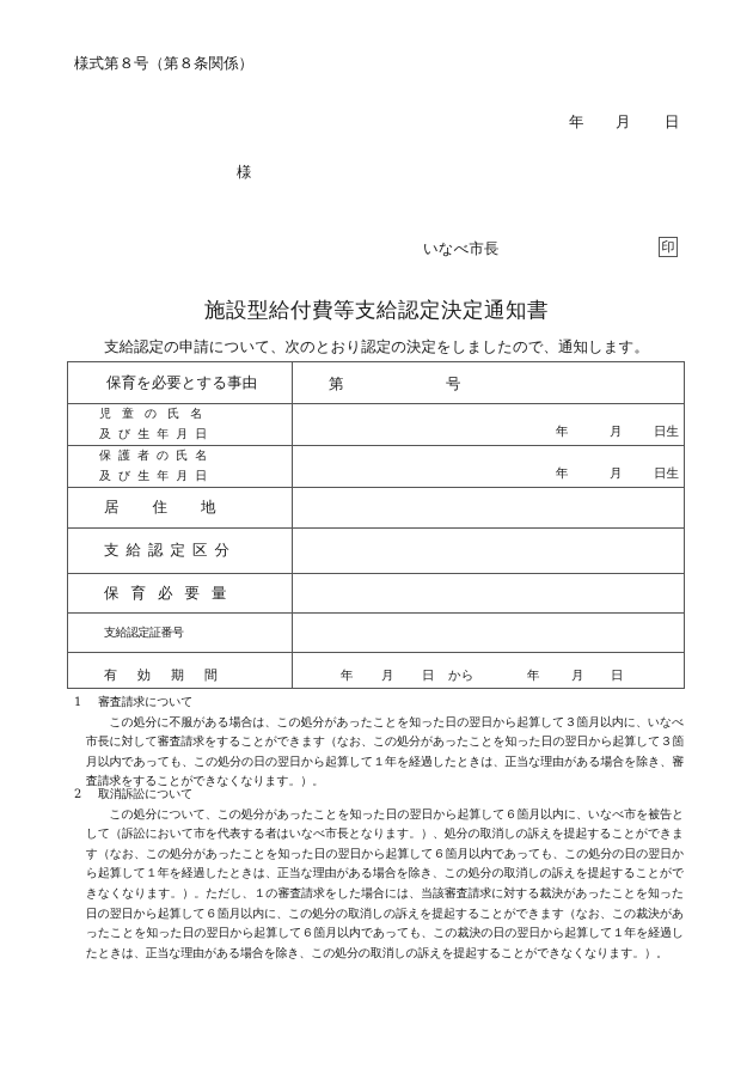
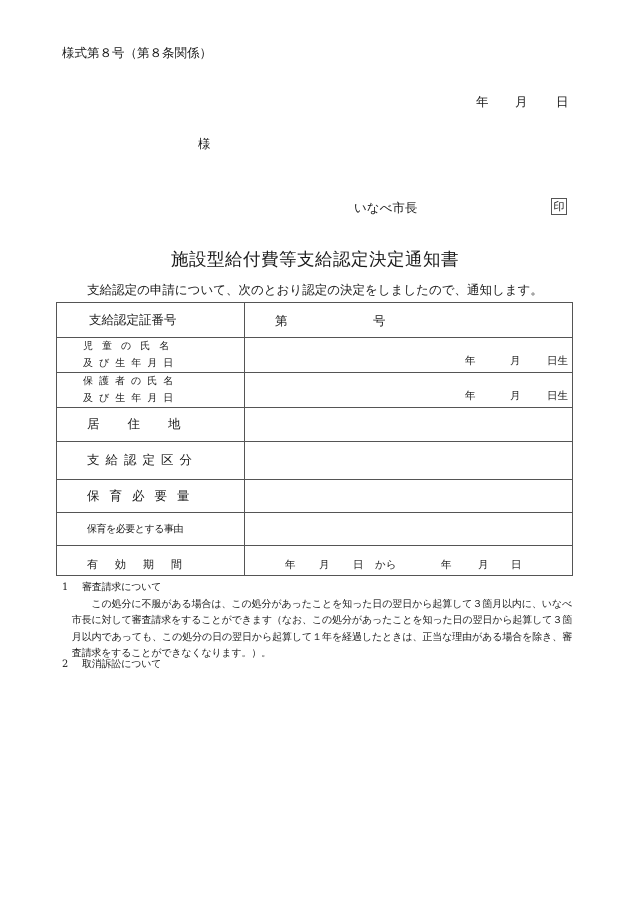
  様式第８号（第８条関係）
  年
  月
  日
  様
  いなべ市長
  印
  施設型給付費等支給認定決定通知書
  支給認定の申請について、次のとおり認定の決定をしましたので、通知します。
- 保育を必要とする事由	第 号
+ 支給認定証番号	第 号
  児童の氏名 及び生年月日	年 月 日生
  保護者の氏名 及び生年月日	年 月 日生
  居住地
  支給認定区分
  保育必要量
- 支給認定証番号
+ 保育を必要とする事由
  有効期間	年 月 日 から 年 月 日
  1 審査請求について
  この処分に不服がある場合は、この処分があったことを知った日の翌日から起算して３箇月以内に、いなべ市長に対して審査請求をすることができます（なお、この処分があったことを知った日の翌日から起算して３箇月以内であっても、この処分の日の翌日から起算して１年を経過したときは、正当な理由がある場合を除き、審査請求をすることができなくなります。）。
  2 取消訴訟について
- この処分について、この処分があったことを知った日の翌日から起算して６箇月以内に、いなべ市を被告として（訴訟において市を代表する者はいなべ市長となります。）、処分の取消しの訴えを提起することができます（なお、この処分があったことを知った日の翌日から起算して６箇月以内であっても、この処分の日の翌日から起算して１年を経過したときは、正当な理由がある場合を除き、この処分の取消しの訴えを提起することができなくなります。）。ただし、１の審査請求をした場合には、当該審査請求に対する裁決があったことを知った日の翌日から起算して６箇月以内に、この処分の取消しの訴えを提起することができます（なお、この裁決があったことを知った日の翌日から起算して６箇月以内であっても、この裁決の日の翌日から起算して１年を経過したときは、正当な理由がある場合を除き、この処分の取消しの訴えを提起することができなくなります。）。
